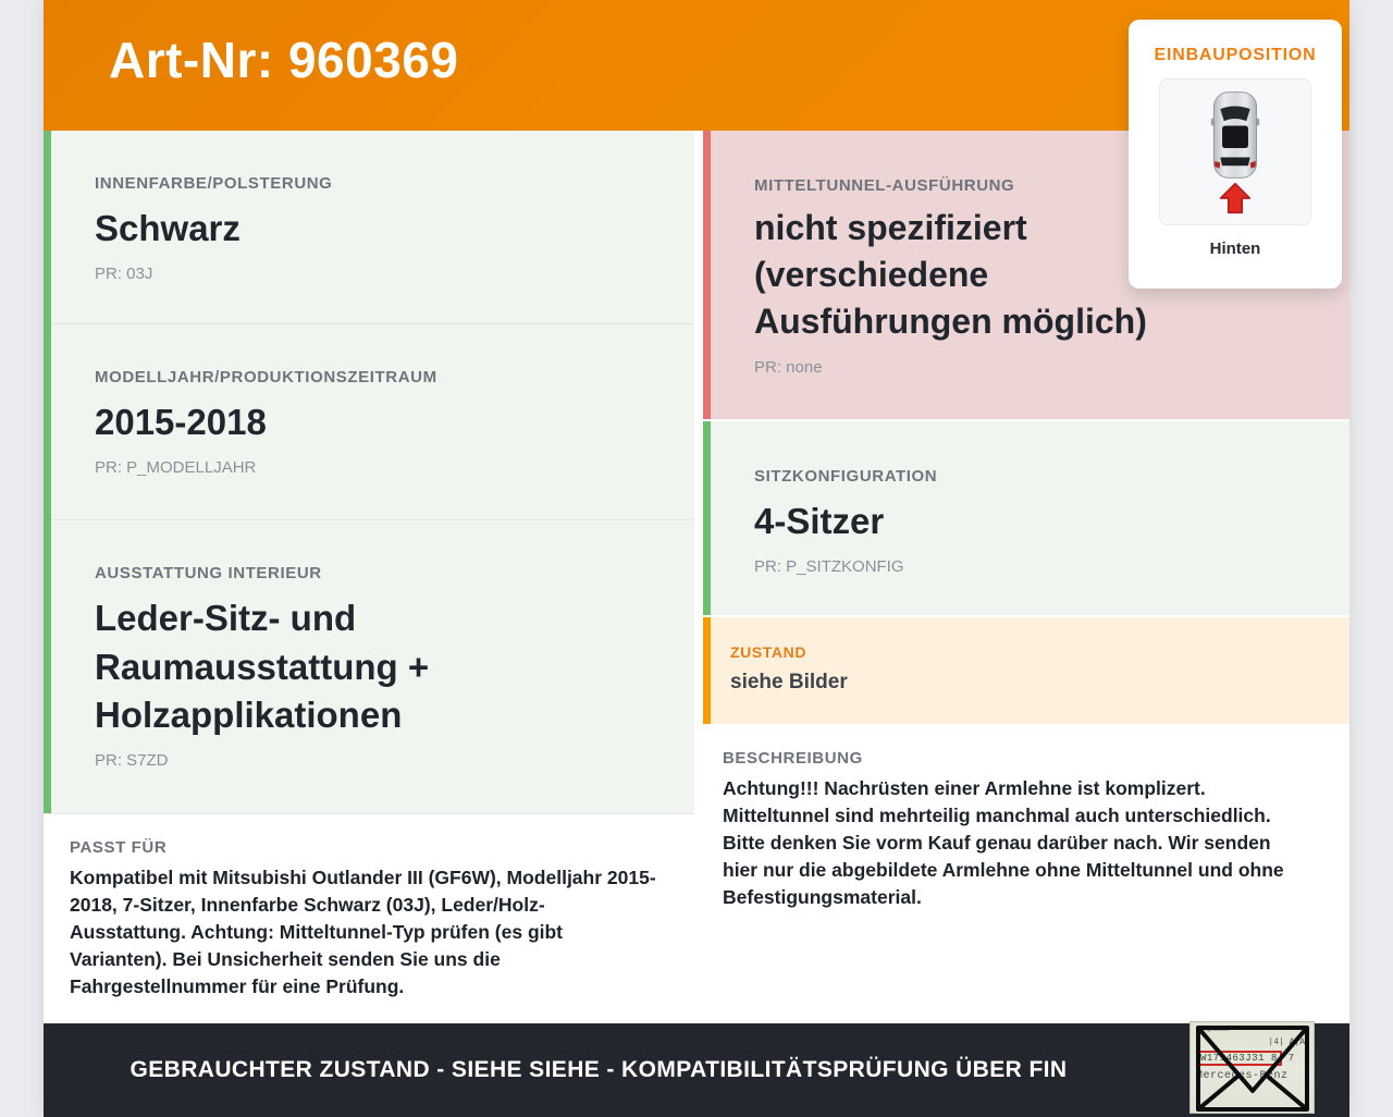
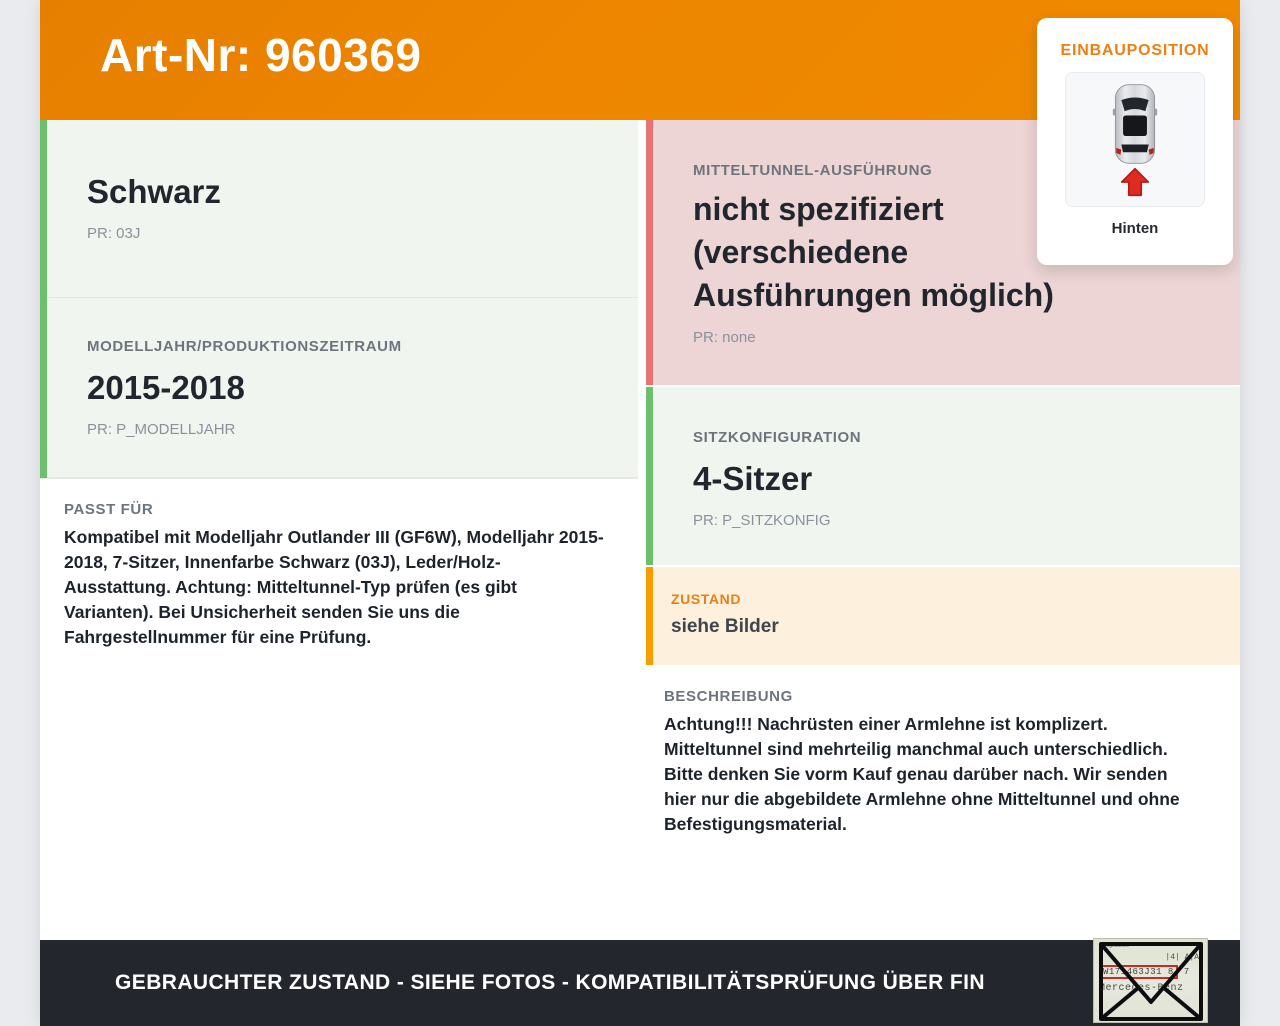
  Art-Nr: 960369
- INNENFARBE/POLSTERUNG
  Schwarz
  PR: 03J
  MODELLJAHR/PRODUKTIONSZEITRAUM
  2015-2018
  PR: P_MODELLJAHR
- AUSSTATTUNG INTERIEUR
- Leder-Sitz- und Raumausstattung + Holzapplikationen
- PR: S7ZD
  PASST FÜR
- Kompatibel mit Mitsubishi Outlander III (GF6W), Modelljahr 2015-2018, 7-Sitzer, Innenfarbe Schwarz (03J), Leder/Holz-Ausstattung. Achtung: Mitteltunnel-Typ prüfen (es gibt Varianten). Bei Unsicherheit senden Sie uns die Fahrgestellnummer für eine Prüfung.
+ Kompatibel mit Modelljahr Outlander III (GF6W), Modelljahr 2015-2018, 7-Sitzer, Innenfarbe Schwarz (03J), Leder/Holz-Ausstattung. Achtung: Mitteltunnel-Typ prüfen (es gibt Varianten). Bei Unsicherheit senden Sie uns die Fahrgestellnummer für eine Prüfung.
  MITTELTUNNEL-AUSFÜHRUNG
  nicht spezifiziert (verschiedene Ausführungen möglich)
  PR: none
  SITZKONFIGURATION
  4-Sitzer
  PR: P_SITZKONFIG
  ZUSTAND
  siehe Bilder
  BESCHREIBUNG
  Achtung!!! Nachrüsten einer Armlehne ist komplizert. Mitteltunnel sind mehrteilig manchmal auch unterschiedlich. Bitte denken Sie vorm Kauf genau darüber nach. Wir senden hier nur die abgebildete Armlehne ohne Mitteltunnel und ohne Befestigungsmaterial.
- GEBRAUCHTER ZUSTAND - SIEHE SIEHE - KOMPATIBILITÄTSPRÜFUNG ÜBER FIN
+ GEBRAUCHTER ZUSTAND - SIEHE FOTOS - KOMPATIBILITÄTSPRÜFUNG ÜBER FIN
  EINBAUPOSITION
  Hinten
  W17463J31 8 7
